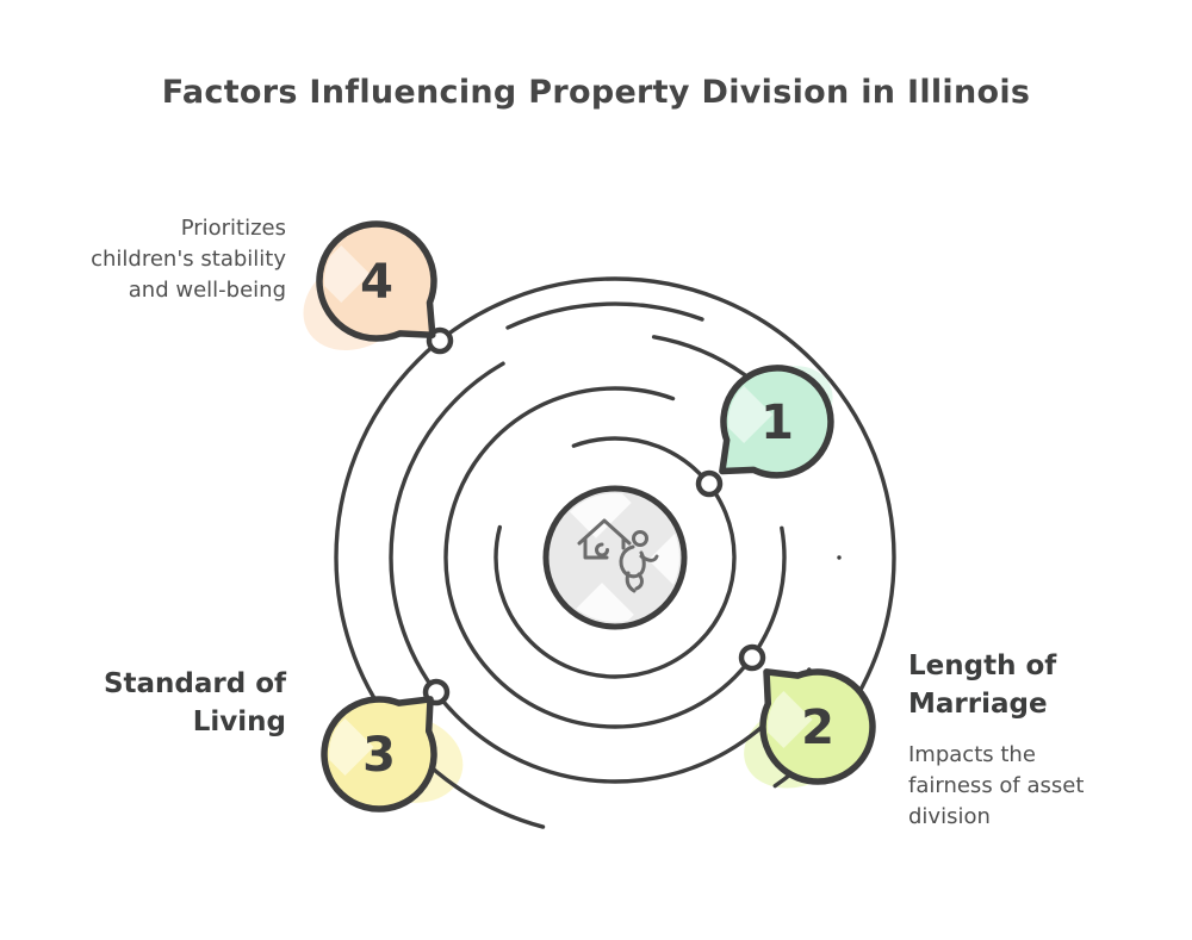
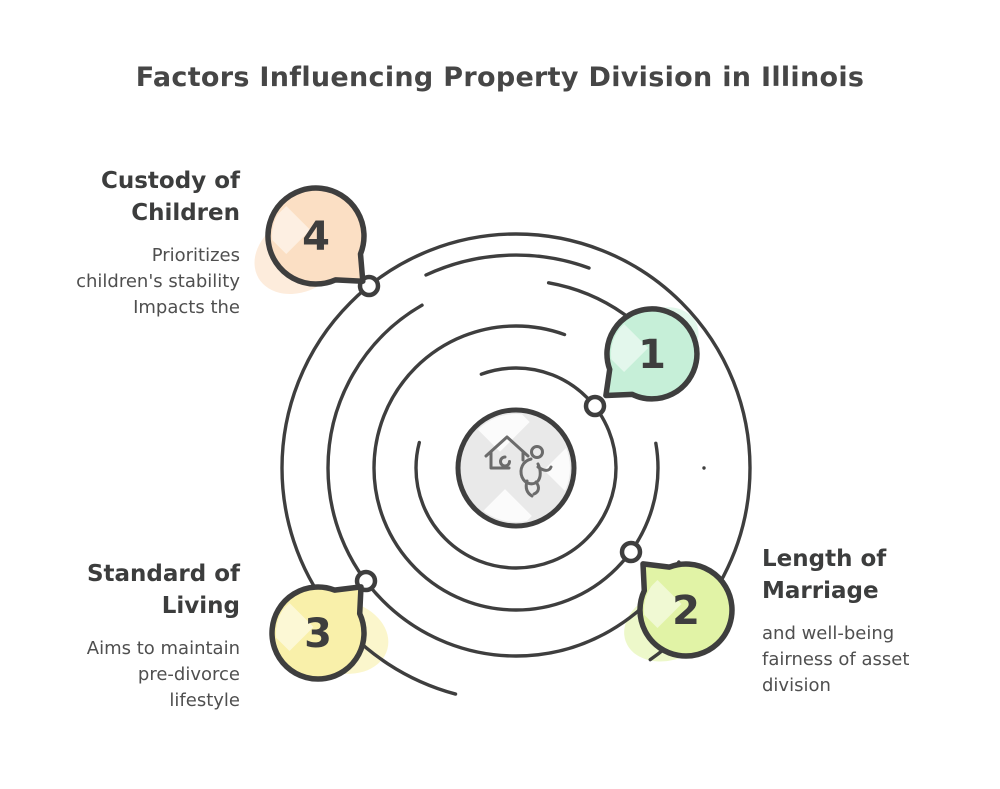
  Factors Influencing Property Division in Illinois
  1
  2
  3
  4
  Length of
  Marriage
- Impacts the
+ and well-being
  fairness of asset
  division
  Standard of
  Living
+ Aims to maintain
+ pre-divorce
+ lifestyle
+ Custody of
+ Children
  Prioritizes
  children's stability
- and well-being
+ Impacts the
